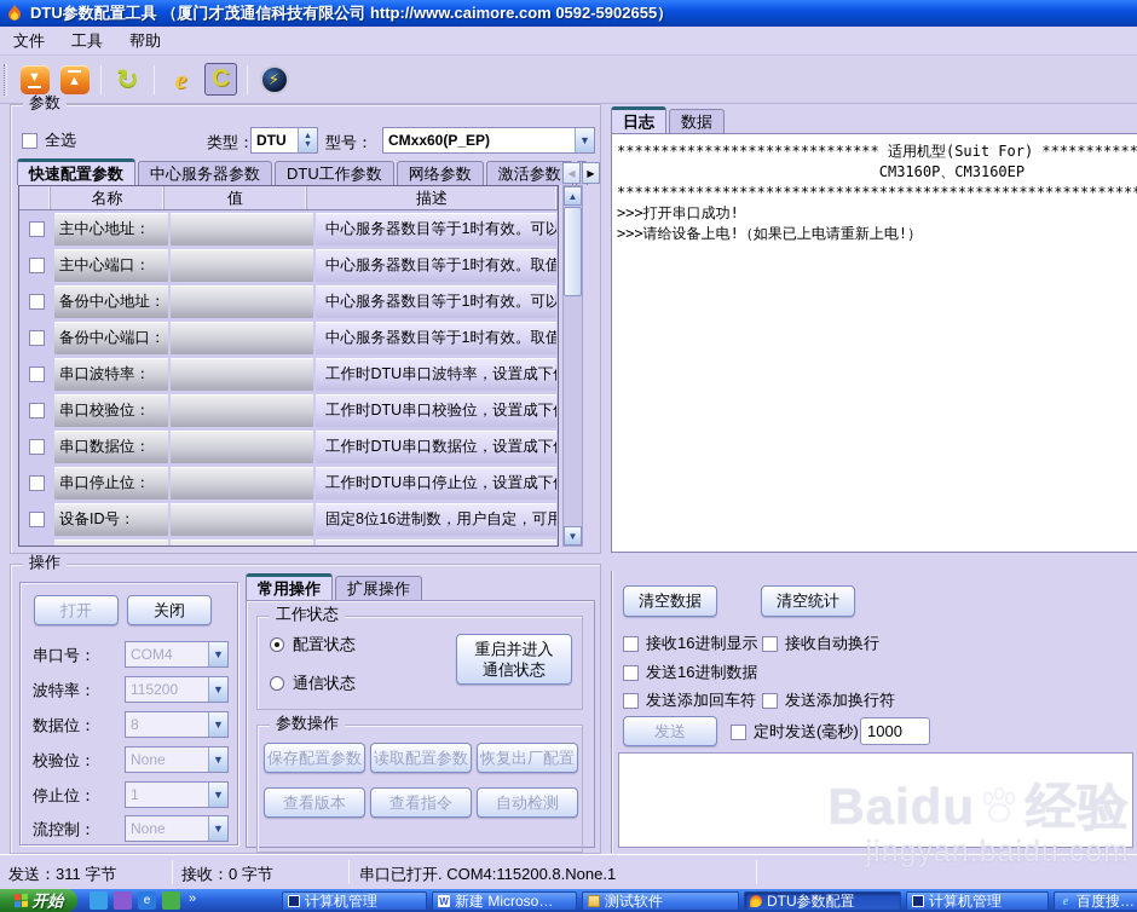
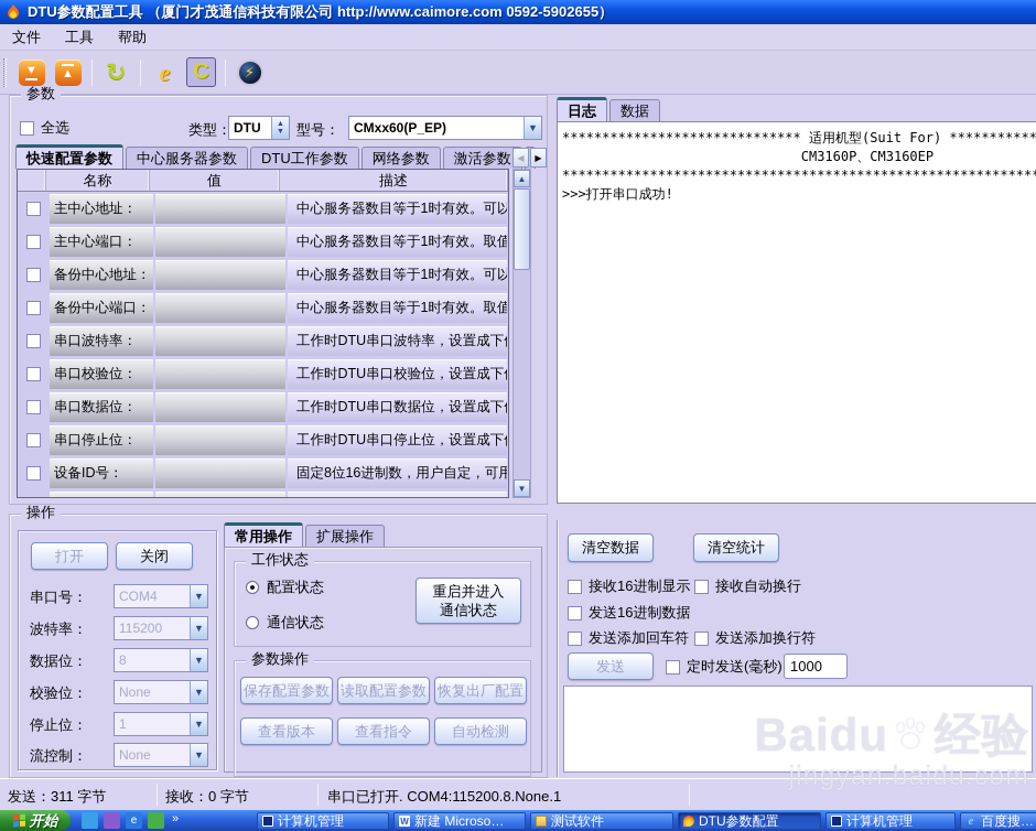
  DTU参数配置工具 （厦门才茂通信科技有限公司 http://www.caimore.com 0592-5902655）
  文件
  工具
  帮助
  ▼
  ▲
  ↻
  e
  C
  ⚡
  参数
  全选
  类型：
  DTU
  型号：
  CMxx60(P_EP)
  ▼
  快速配置参数
  中心服务器参数
  DTU工作参数
  网络参数
  激活参数
  ◀
  ▶
  名称
  值
  描述
  主中心地址：
  中心服务器数目等于1时有效。可以
  主中心端口：
  中心服务器数目等于1时有效。取值
  备份中心地址：
  中心服务器数目等于1时有效。可以
  备份中心端口：
  中心服务器数目等于1时有效。取值
  串口波特率：
  工作时DTU串口波特率，设置成下
  串口校验位：
  工作时DTU串口校验位，设置成下
  串口数据位：
  工作时DTU串口数据位，设置成下
  串口停止位：
  工作时DTU串口停止位，设置成下
  设备ID号：
  固定8位16进制数，用户自定，可用
  ▲
  ▼
  日志
  数据
  CM3160P、CM3160EP
  >>>打开串口成功!
- >>>请给设备上电!（如果已上电请重新上电!）
  操作
  打开
  关闭
  串口号：
  COM4
  ▼
  波特率：
  115200
  ▼
  数据位：
  8
  ▼
  校验位：
  None
  ▼
  停止位：
  1
  ▼
  流控制：
  None
  ▼
  常用操作
  扩展操作
  工作状态
  配置状态
  通信状态
  重启并进入
  通信状态
  参数操作
  保存配置参数
  读取配置参数
  恢复出厂配置
  查看版本
  查看指令
  自动检测
  清空数据
  清空统计
  接收16进制显示
  接收自动换行
  发送16进制数据
  发送添加回车符
  发送添加换行符
  发送
  定时发送(毫秒)
  1000
  发送：311 字节
  接收：0 字节
  串口已打开. COM4:115200.8.None.1
  开始
  e
  »
  计算机管理
  W
  新建 Microso…
  测试软件
  DTU参数配置
  计算机管理
  e
  百度搜…
  Baidu
  经验
  jingyan.baidu.com
